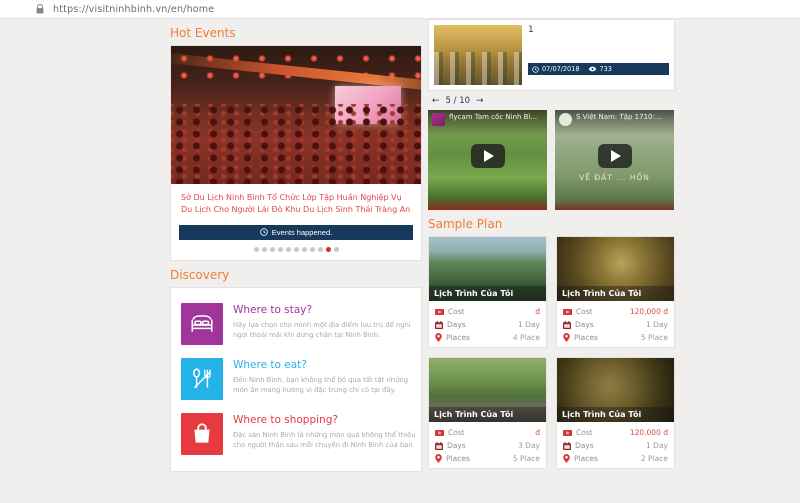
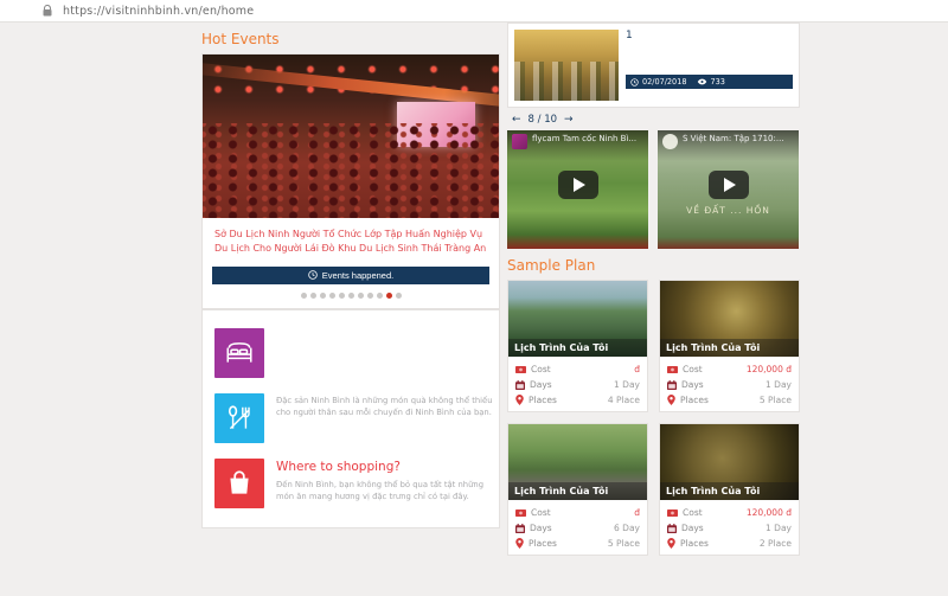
  https://visitninhbinh.vn/en/home
  Hot Events
- Sở Du Lịch Ninh Bình Tổ Chức Lớp Tập Huấn Nghiệp Vụ Du Lịch Cho Người Lái Đò Khu Du Lịch Sinh Thái Tràng An
+ Sở Du Lịch Ninh Người Tổ Chức Lớp Tập Huấn Nghiệp Vụ Du Lịch Cho Người Lái Đò Khu Du Lịch Sinh Thái Tràng An
  Events happened.
- Discovery
- Where to stay?
- Hãy lựa chọn cho mình một địa điểm lưu trú để nghỉ ngơi thoải mái khi dừng chân tại Ninh Bình.
- Where to eat?
- Đến Ninh Bình, bạn không thể bỏ qua tất tật những món ăn mang hương vị đặc trưng chỉ có tại đây.
+ Đặc sản Ninh Bình là những món quà không thể thiếu cho người thân sau mỗi chuyến đi Ninh Bình của bạn.
  Where to shopping?
- Đặc sản Ninh Bình là những món quà không thể thiếu cho người thân sau mỗi chuyến đi Ninh Bình của bạn.
+ Đến Ninh Bình, bạn không thể bỏ qua tất tật những món ăn mang hương vị đặc trưng chỉ có tại đây.
  1
- 07/07/2018
+ 02/07/2018
  733
  ←
- 5 / 10
+ 8 / 10
  →
  flycam Tam cốc Ninh Bì...
  S Việt Nam: Tập 1710:...
  VỀ ĐẤT ... HỒN
  Sample Plan
  Lịch Trình Của Tôi
  Cost
  đ
  Days
  1 Day
  Places
  4 Place
  Lịch Trình Của Tôi
  Cost
  120,000 đ
  Days
  1 Day
  Places
  5 Place
  Lịch Trình Của Tôi
  Cost
  đ
  Days
- 3 Day
+ 6 Day
  Places
  5 Place
  Lịch Trình Của Tôi
  Cost
  120,000 đ
  Days
  1 Day
  Places
  2 Place
